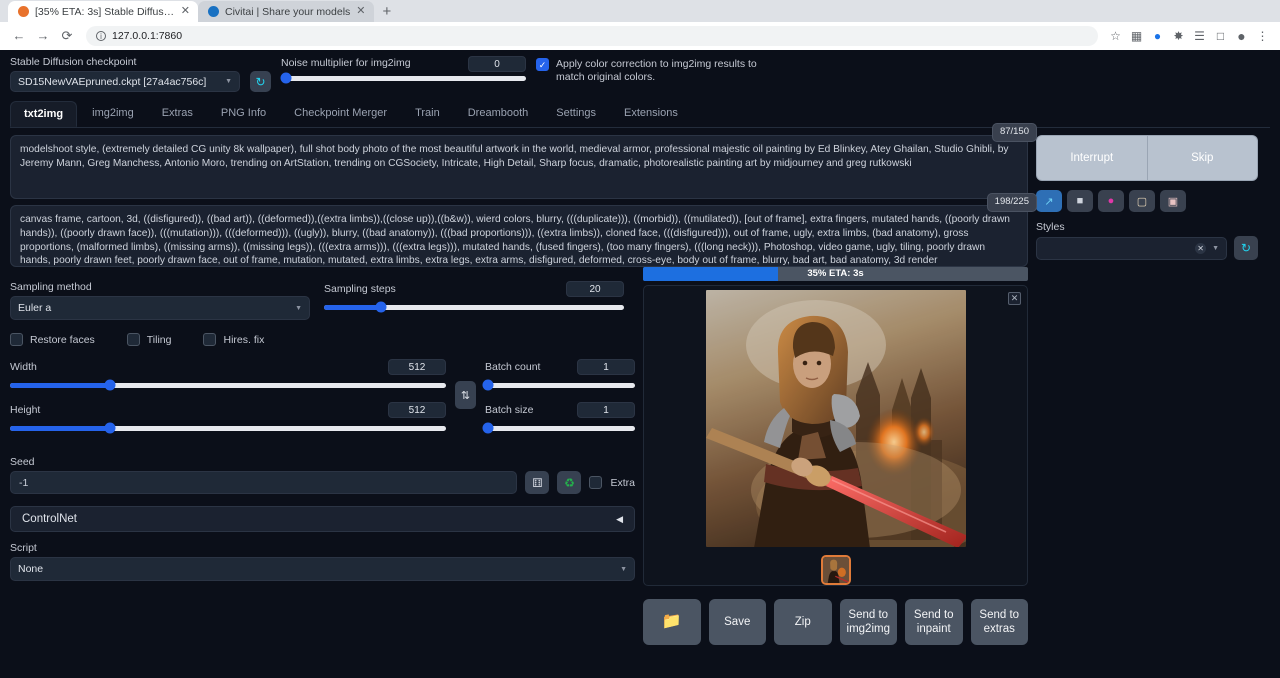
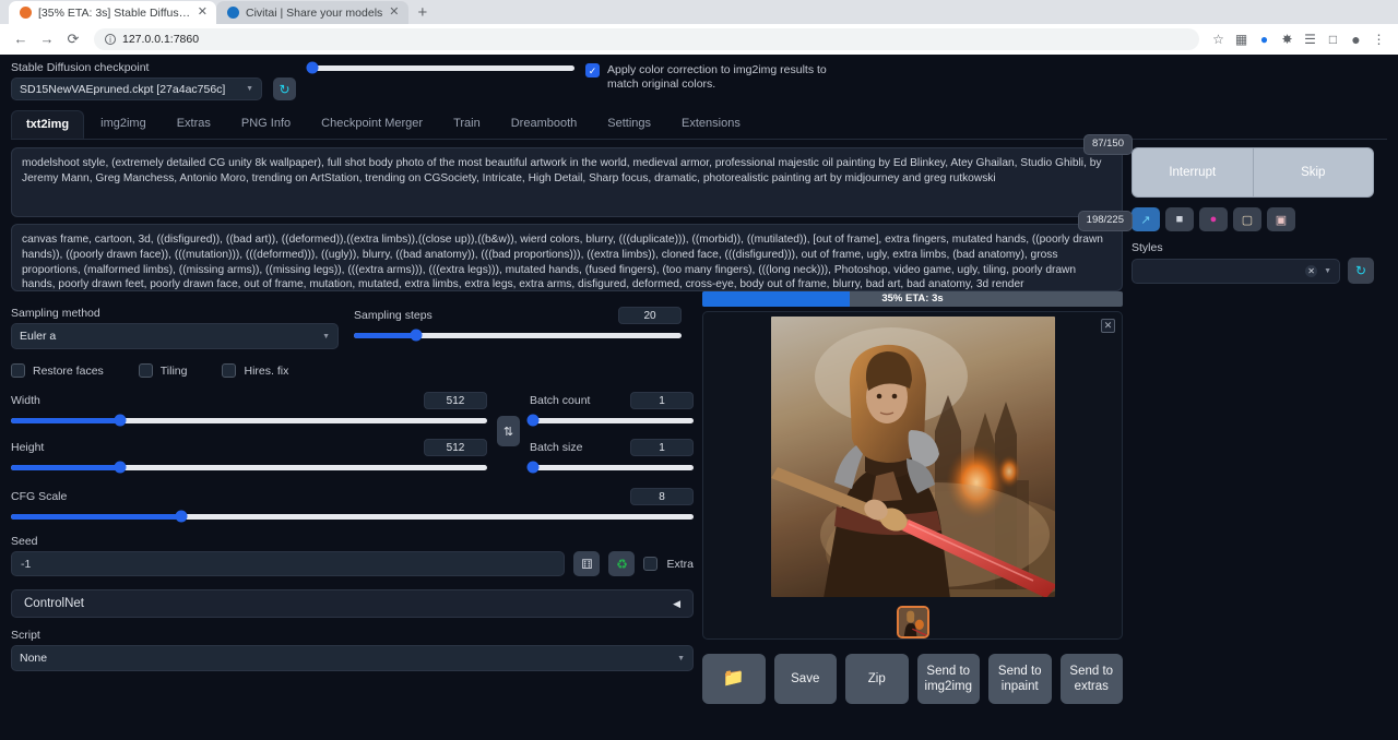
  [35% ETA: 3s] Stable Diffusion
  ✕
  Civitai | Share your models
  ✕
  +
  ←
  →
  ⟳
  i
  127.0.0.1:7860
  ☆
  ▦
  ●
  ✸
  ☰
  □
  ●
  ⋮
  Stable Diffusion checkpoint
  SD15NewVAEpruned.ckpt [27a4ac756c]
  ↻
- Noise multiplier for img2img
- 0
  ✓
  Apply color correction to img2img results to match original colors.
  txt2img
  img2img
  Extras
  PNG Info
  Checkpoint Merger
  Train
  Dreambooth
  Settings
  Extensions
  modelshoot style, (extremely detailed CG unity 8k wallpaper), full shot body photo of the most beautiful artwork in the world, medieval armor, professional majestic oil painting by Ed Blinkey, Atey Ghailan, Studio Ghibli, by Jeremy Mann, Greg Manchess, Antonio Moro, trending on ArtStation, trending on CGSociety, Intricate, High Detail, Sharp focus, dramatic, photorealistic painting art by midjourney and greg rutkowski
  87/150
  canvas frame, cartoon, 3d, ((disfigured)), ((bad art)), ((deformed)),((extra limbs)),((close up)),((b&w)), wierd colors, blurry, (((duplicate))), ((morbid)), ((mutilated)), [out of frame], extra fingers, mutated hands, ((poorly drawn hands)), ((poorly drawn face)), (((mutation))), (((deformed))), ((ugly)), blurry, ((bad anatomy)), (((bad proportions))), ((extra limbs)), cloned face, (((disfigured))), out of frame, ugly, extra limbs, (bad anatomy), gross proportions, (malformed limbs), ((missing arms)), ((missing legs)), (((extra arms))), (((extra legs))), mutated hands, (fused fingers), (too many fingers), (((long neck))), Photoshop, video game, ugly, tiling, poorly drawn hands, poorly drawn feet, poorly drawn face, out of frame, mutation, mutated, extra limbs, extra legs, extra arms, disfigured, deformed, cross-eye, body out of frame, blurry, bad art, bad anatomy, 3d render
  198/225
  Sampling method
  Euler a
  Sampling steps
  20
  Restore faces
  Tiling
  Hires. fix
  Width
  512
  Height
  512
  ⇅
  Batch count
  1
  Batch size
  1
+ CFG Scale
+ 8
  Seed
  -1
  ⚅
  ♻
  Extra
  ControlNet
  ◀
  Script
  None
  35% ETA: 3s
  ✕
  📁
  Save
  Zip
  Send to img2img
  Send to inpaint
  Send to extras
  Interrupt
  Skip
  ↗
  ■
  ●
  ▢
  ▣
  Styles
  ✕
  ↻
